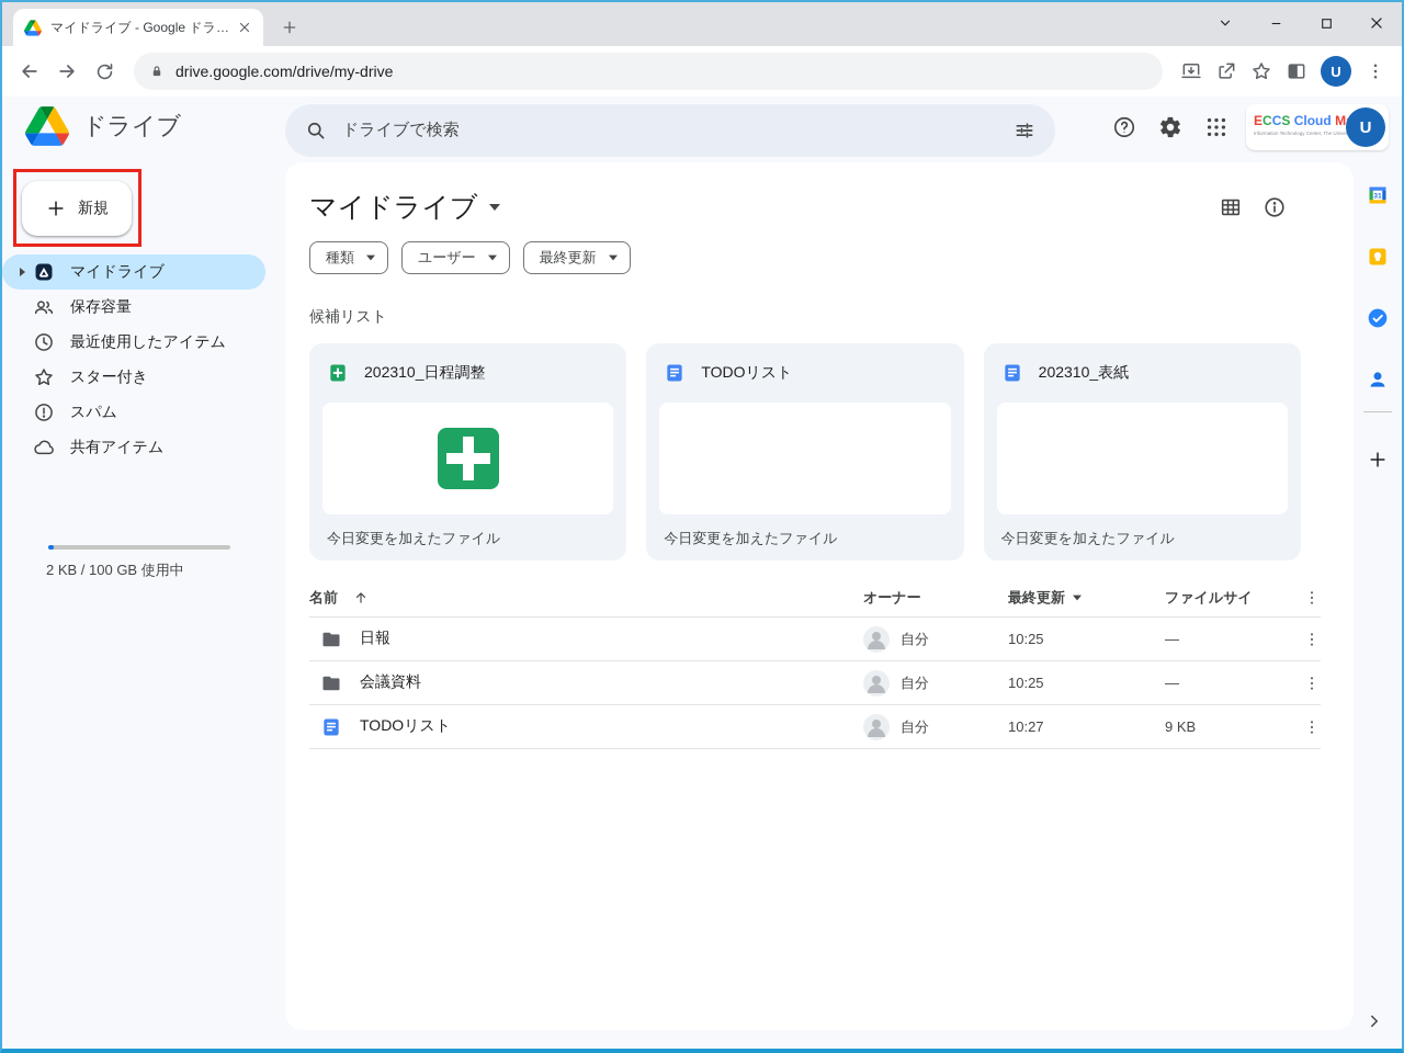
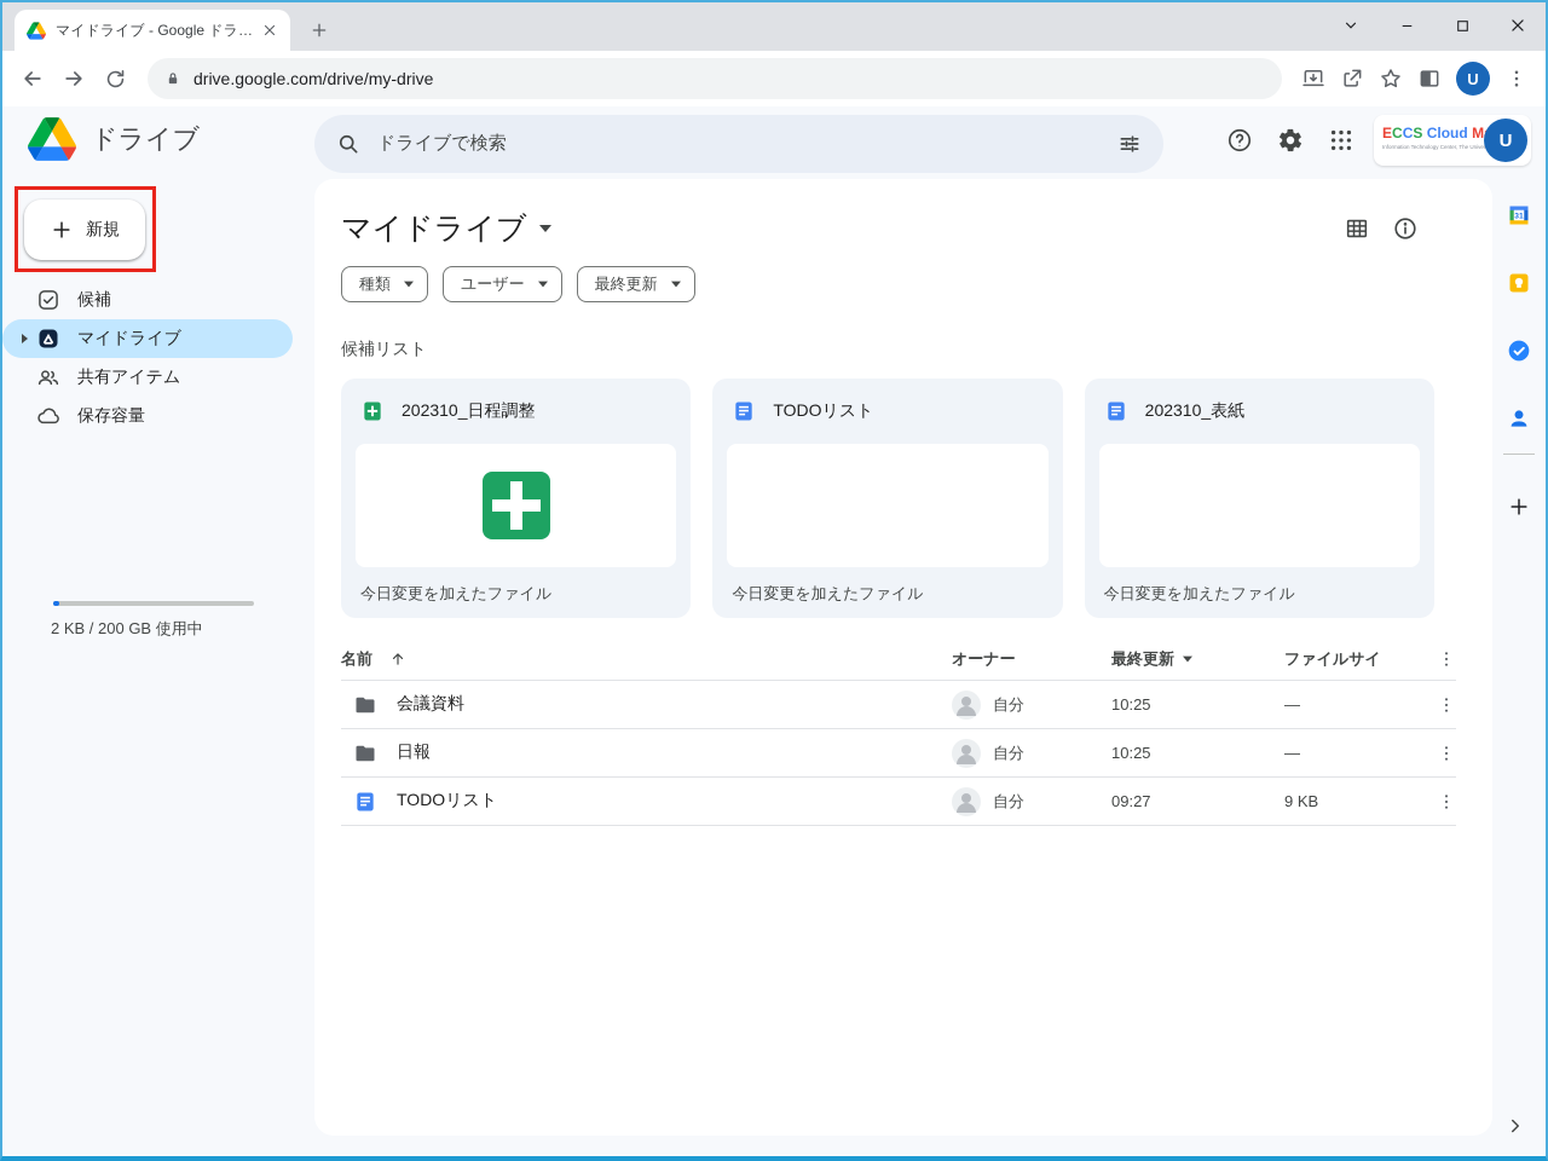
  マイドライブ - Google ドライ
  drive.google.com/drive/my-drive
  U
  ドライブ
  ドライブで検索
  ECCS Cloud M
  U
  新規
+ 候補
  マイドライブ
- 保存容量
+ 共有アイテム
- 最近使用したアイテム
- スター付き
- スパム
- 共有アイテム
+ 保存容量
- 2 KB / 100 GB 使用中
+ 2 KB / 200 GB 使用中
  マイドライブ
  種類
  ユーザー
  最終更新
  候補リスト
  202310_日程調整
  今日変更を加えたファイル
  TODOリスト
  今日変更を加えたファイル
  202310_表紙
  今日変更を加えたファイル
  名前
  オーナー
  最終更新
  ファイルサイ
- 日報
+ 会議資料
  自分
  10:25
  —
- 会議資料
+ 日報
  自分
  10:25
  —
  TODOリスト
  自分
- 10:27
+ 09:27
  9 KB
